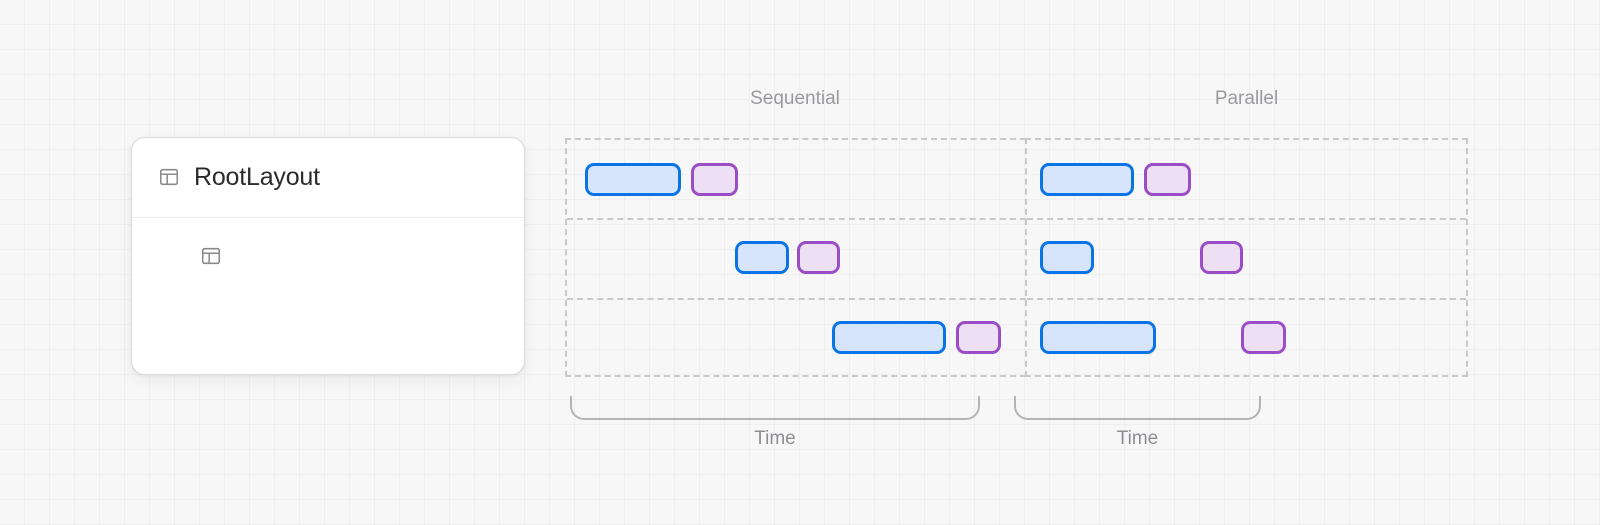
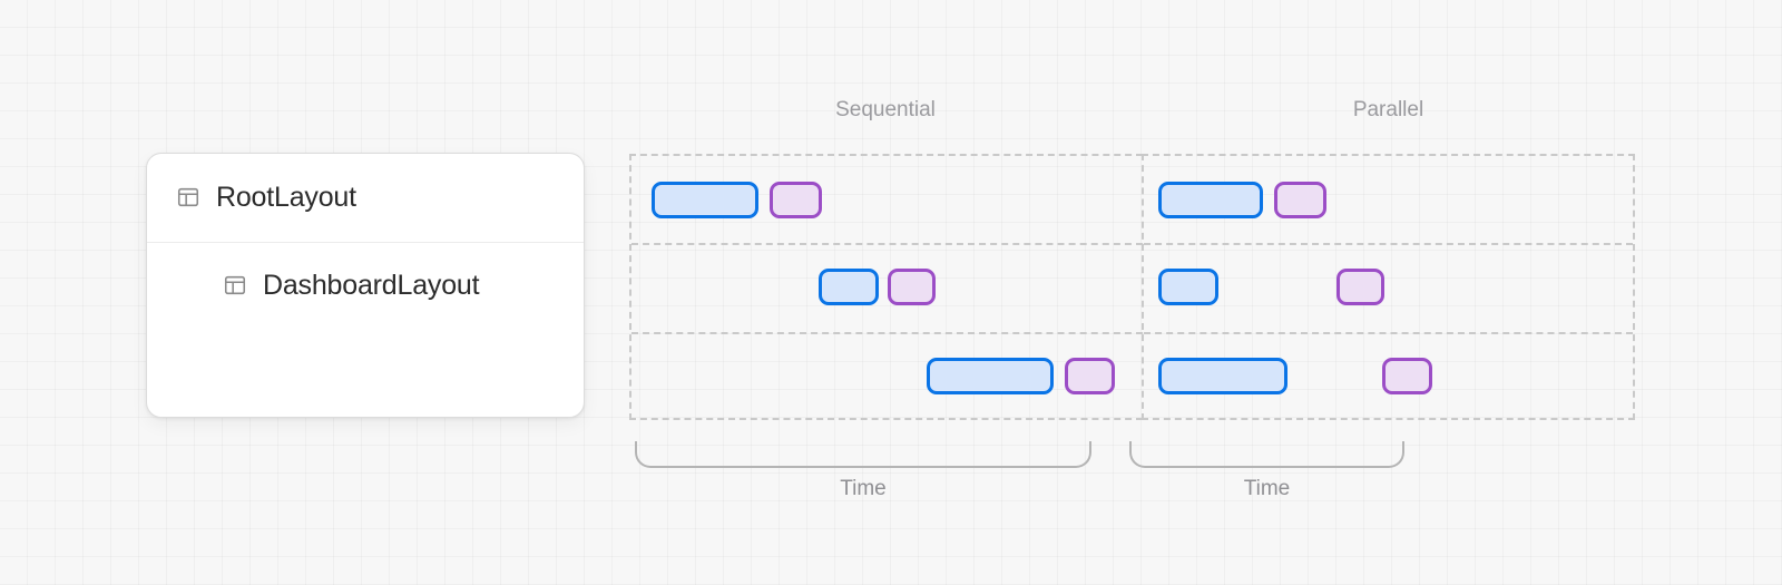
  RootLayout
+ DashboardLayout
  Sequential
  Parallel
  Time
  Time
